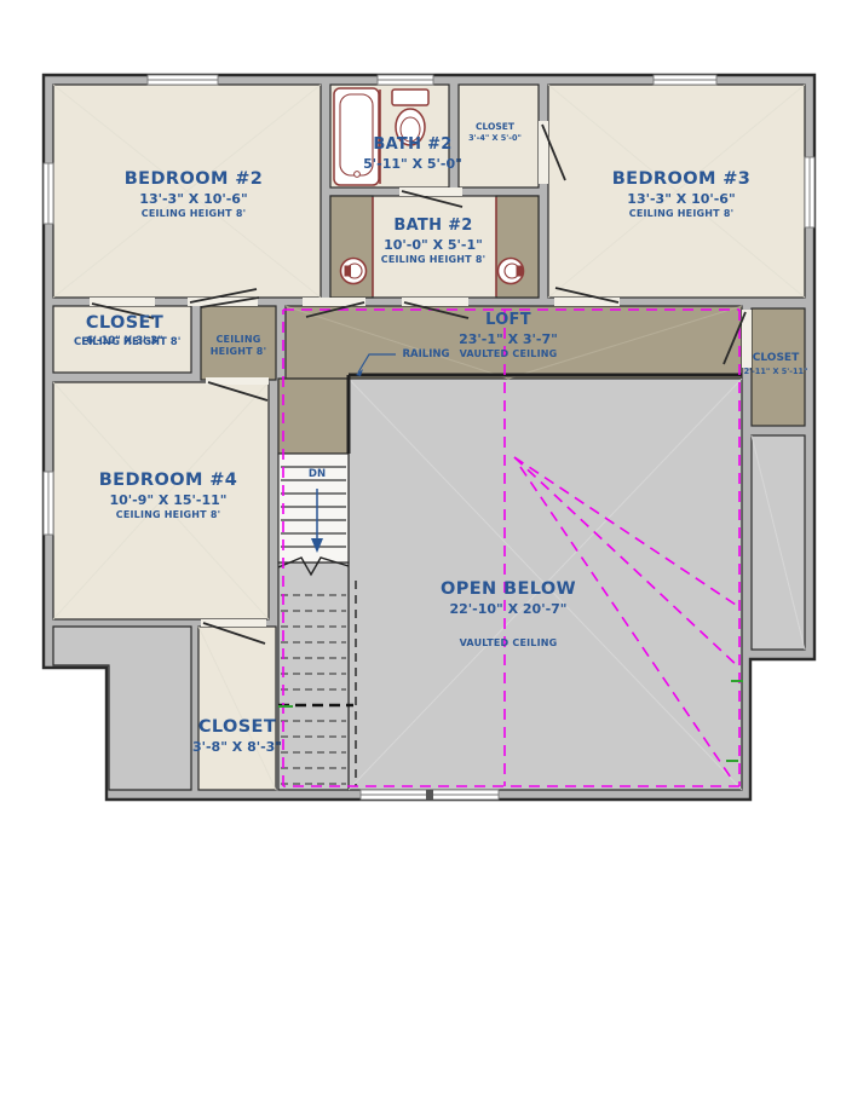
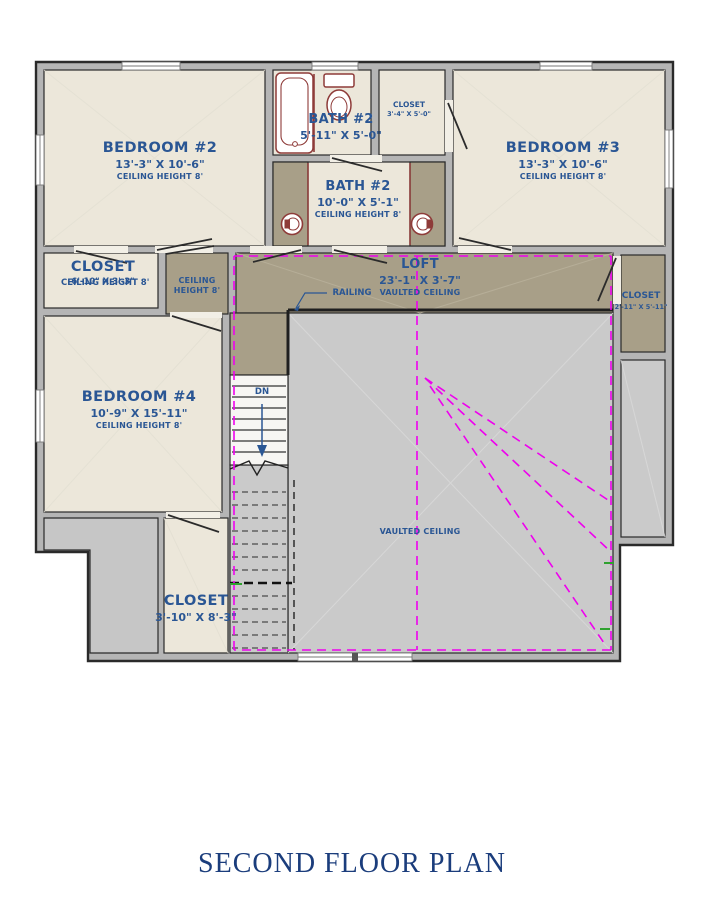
  BEDROOM #2
  13'-3" X 10'-6"
  CEILING HEIGHT 8'
  BATH #2
  5'-11" X 5'-0"
  CLOSET
  3'-4" X 5'-0"
  BEDROOM #3
  13'-3" X 10'-6"
  CEILING HEIGHT 8'
  BATH #2
  10'-0" X 5'-1"
  CEILING HEIGHT 8'
  CLOSET
  6'-10" X 3'-3"
  CEILING HEIGHT 8'
  CEILING
  HEIGHT 8'
  LOFT
  23'-1" X 3'-7"
  VAULTED CEILING
  RAILING
  CLOSET
  2'-11" X 5'-11"
  BEDROOM #4
  10'-9" X 15'-11"
  CEILING HEIGHT 8'
  DN
- OPEN BELOW
- 22'-10" X 20'-7"
  VAULTED CEILING
  CLOSET
- 3'-8" X 8'-3"
+ 3'-10" X 8'-3"
+ SECOND FLOOR PLAN
